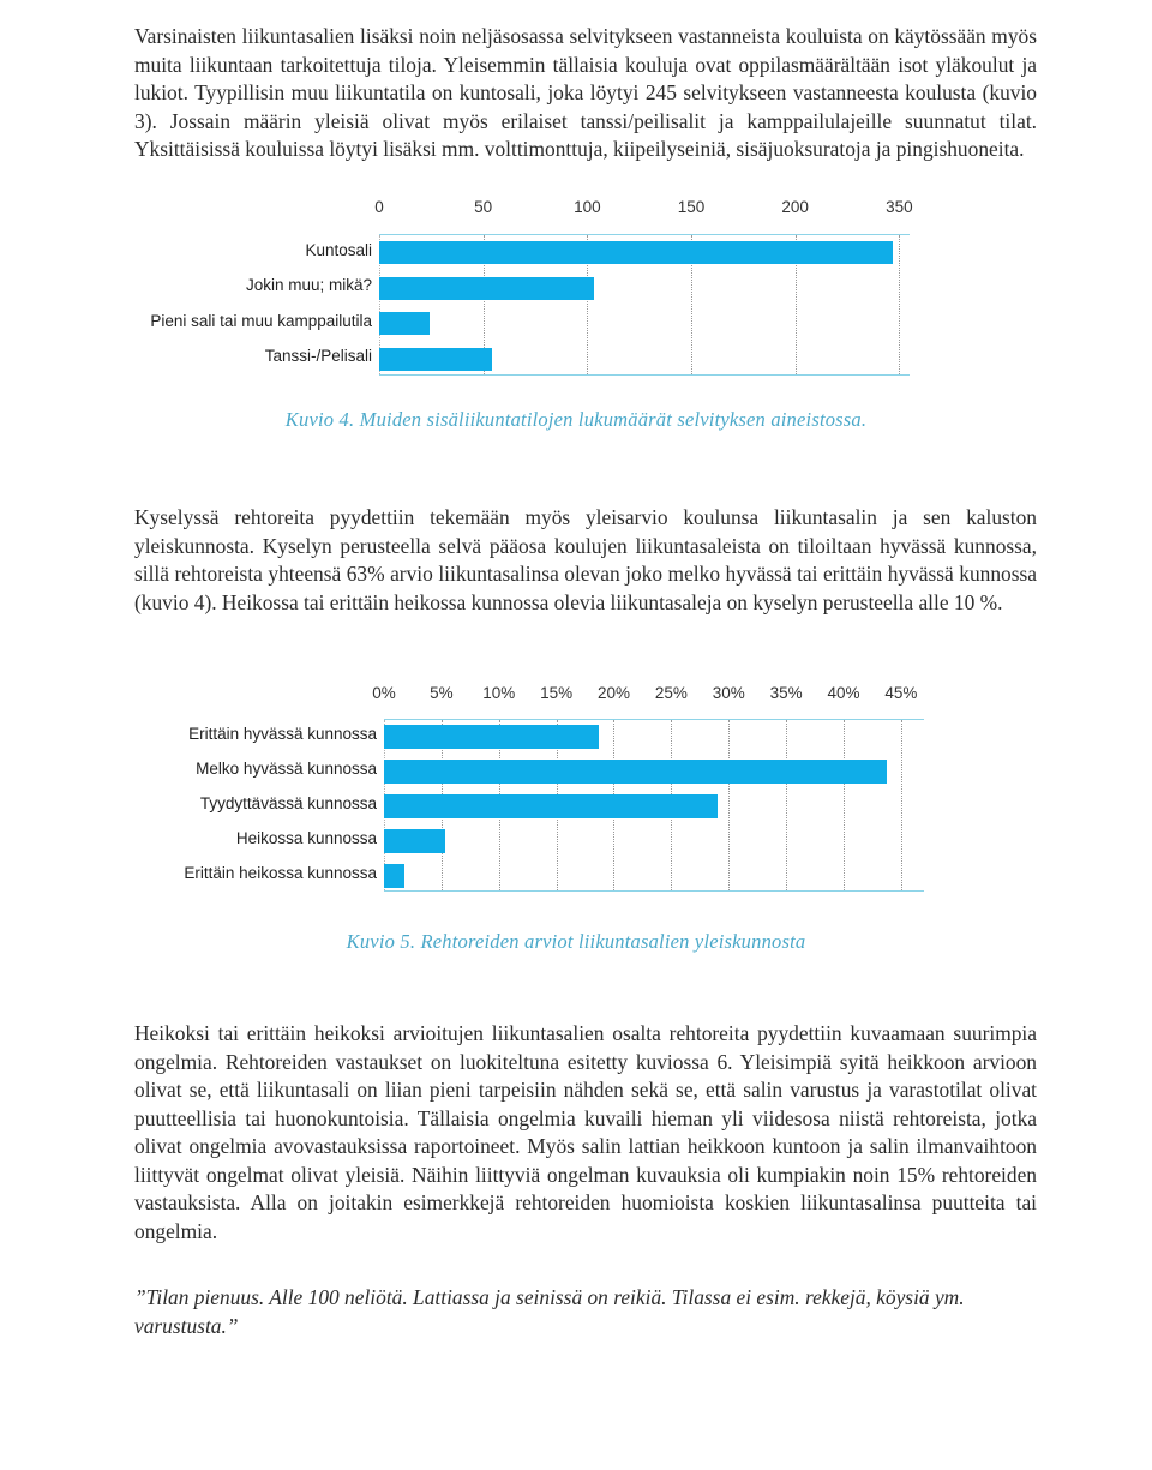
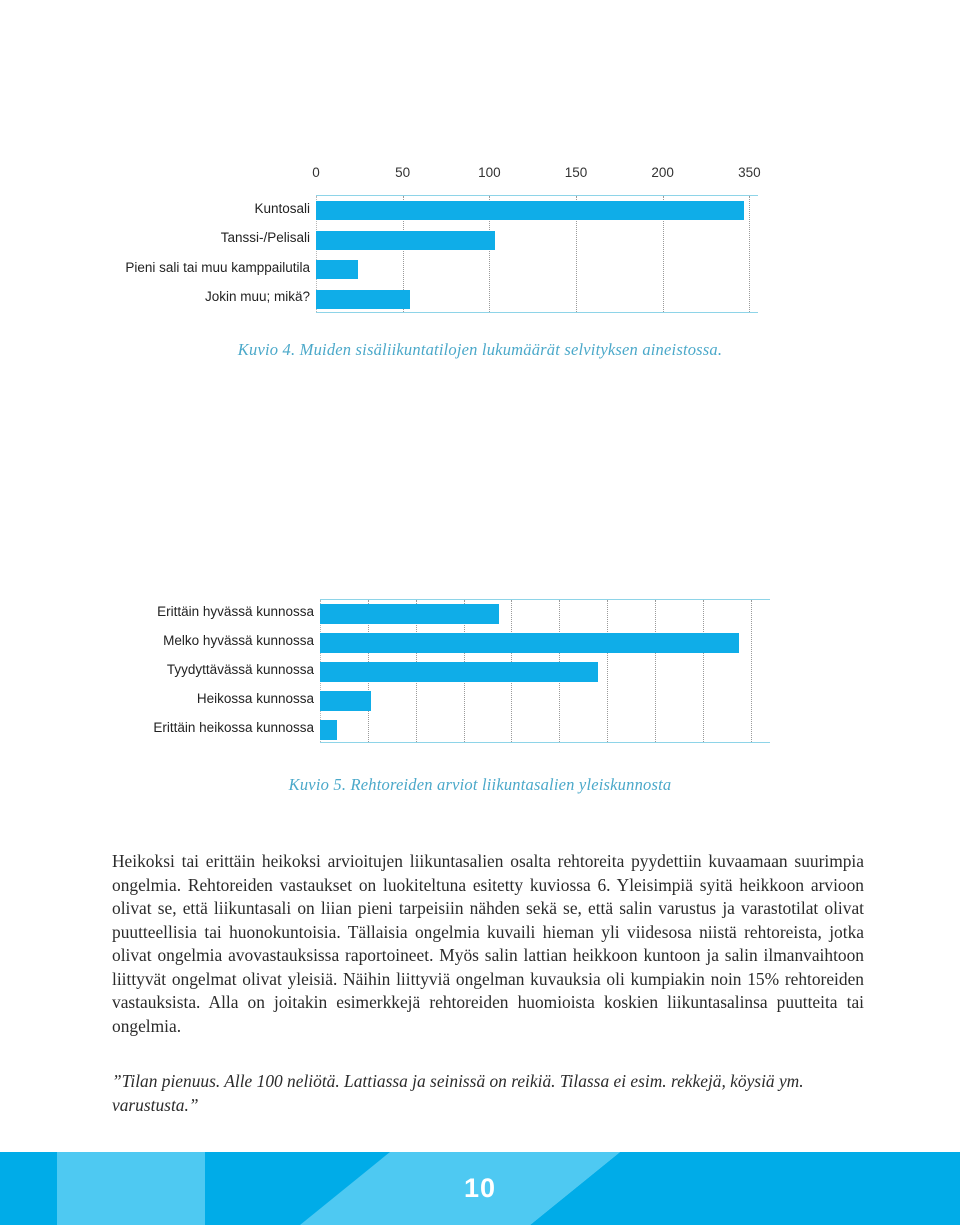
- Varsinaisten liikuntasalien lisäksi noin neljäsosassa selvitykseen vastanneista kouluista on käytössään myös muita liikuntaan tarkoitettuja tiloja. Yleisemmin tällaisia kouluja ovat oppilasmäärältään isot yläkoulut ja lukiot. Tyypillisin muu liikuntatila on kuntosali, joka löytyi 245 selvitykseen vastanneesta koulusta (kuvio 3). Jossain määrin yleisiä olivat myös erilaiset tanssi/peilisalit ja kamppailulajeille suunnatut tilat. Yksittäisissä kouluissa löytyi lisäksi mm. volttimonttuja, kiipeilyseiniä, sisäjuoksuratoja ja pingishuoneita.
  0
  50
  100
  150
  200
  350
  Kuntosali
- Jokin muu; mikä?
+ Tanssi-/Pelisali
  Pieni sali tai muu kamppailutila
- Tanssi-/Pelisali
+ Jokin muu; mikä?
  Kuvio 4. Muiden sisäliikuntatilojen lukumäärät selvityksen aineistossa.
- Kyselyssä rehtoreita pyydettiin tekemään myös yleisarvio koulunsa liikuntasalin ja sen kaluston yleiskunnosta. Kyselyn perusteella selvä pääosa koulujen liikuntasaleista on tiloiltaan hyvässä kunnossa, sillä rehtoreista yhteensä 63% arvio liikuntasalinsa olevan joko melko hyvässä tai erittäin hyvässä kunnossa (kuvio 4). Heikossa tai erittäin heikossa kunnossa olevia liikuntasaleja on kyselyn perusteella alle 10 %.
- 0%
- 5%
- 10%
- 15%
- 20%
- 25%
- 30%
- 35%
- 40%
- 45%
  Erittäin hyvässä kunnossa
  Melko hyvässä kunnossa
  Tyydyttävässä kunnossa
  Heikossa kunnossa
  Erittäin heikossa kunnossa
  Kuvio 5. Rehtoreiden arviot liikuntasalien yleiskunnosta
  Heikoksi tai erittäin heikoksi arvioitujen liikuntasalien osalta rehtoreita pyydettiin kuvaamaan suurimpia ongelmia. Rehtoreiden vastaukset on luokiteltuna esitetty kuviossa 6. Yleisimpiä syitä heikkoon arvioon olivat se, että liikuntasali on liian pieni tarpeisiin nähden sekä se, että salin varustus ja varastotilat olivat puutteellisia tai huonokuntoisia. Tällaisia ongelmia kuvaili hieman yli viidesosa niistä rehtoreista, jotka olivat ongelmia avovastauksissa raportoineet. Myös salin lattian heikkoon kuntoon ja salin ilmanvaihtoon liittyvät ongelmat olivat yleisiä. Näihin liittyviä ongelman kuvauksia oli kumpiakin noin 15% rehtoreiden vastauksista. Alla on joitakin esimerkkejä rehtoreiden huomioista koskien liikuntasalinsa puutteita tai ongelmia.
  ”Tilan pienuus. Alle 100 neliötä. Lattiassa ja seinissä on reikiä. Tilassa ei esim. rekkejä, köysiä ym. varustusta.”
+ 10
